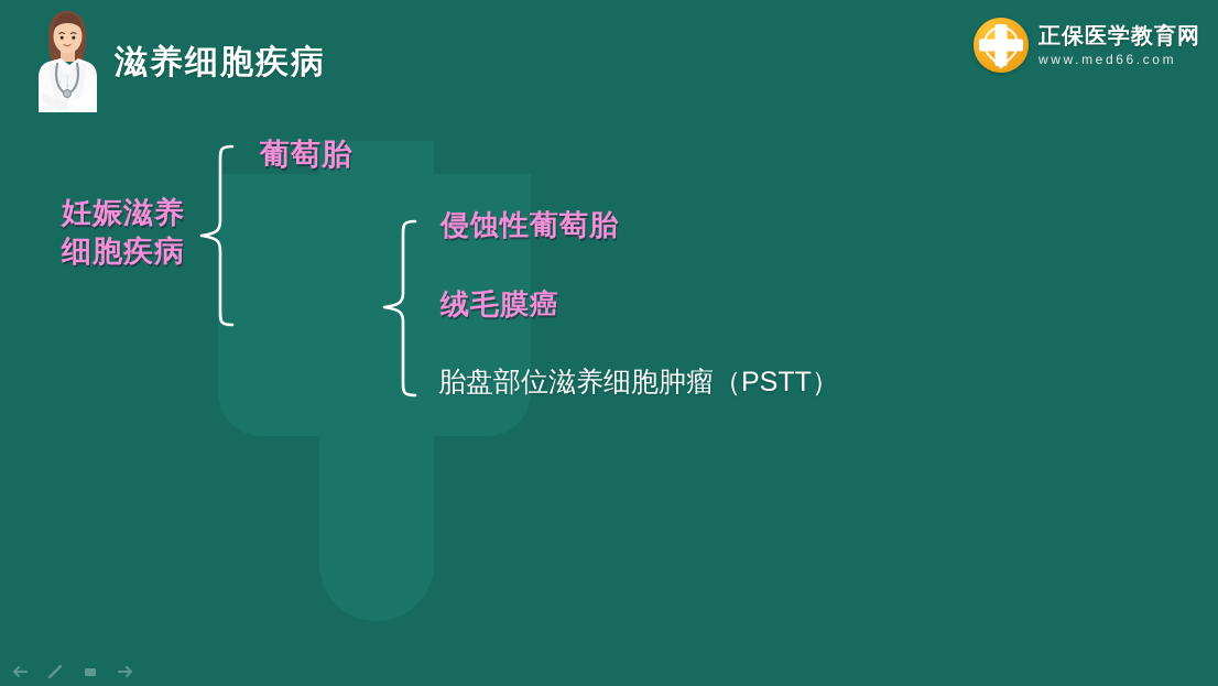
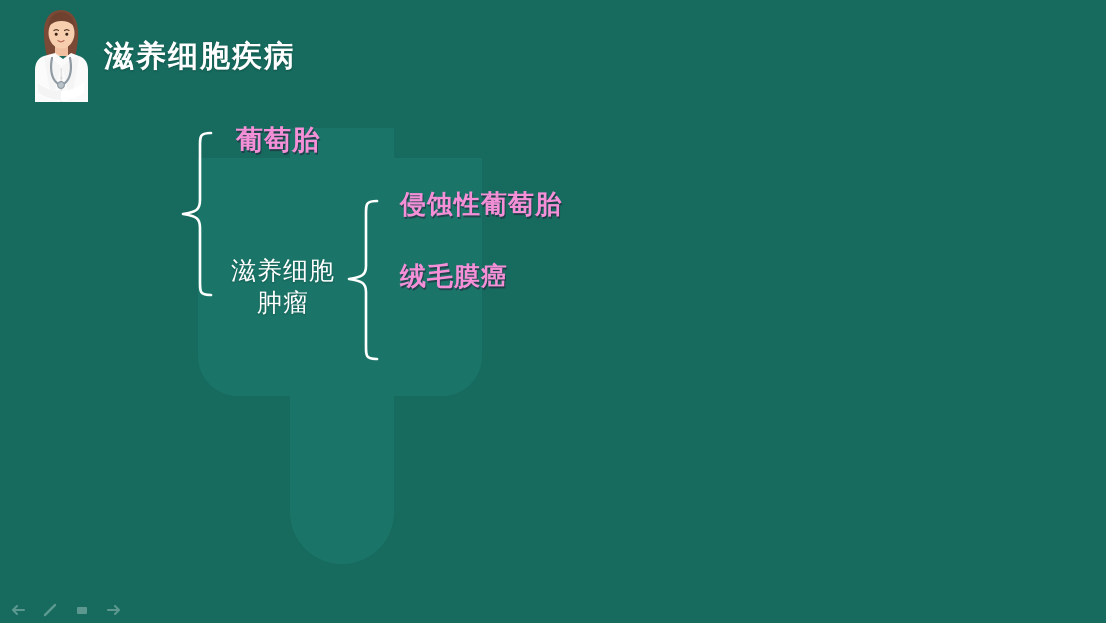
  滋养细胞疾病
- 正保医学教育网
- www.med66.com
- 妊娠滋养
- 细胞疾病
  葡萄胎
+ 滋养细胞
+ 肿瘤
  侵蚀性葡萄胎
  绒毛膜癌
- 胎盘部位滋养细胞肿瘤（PSTT）
